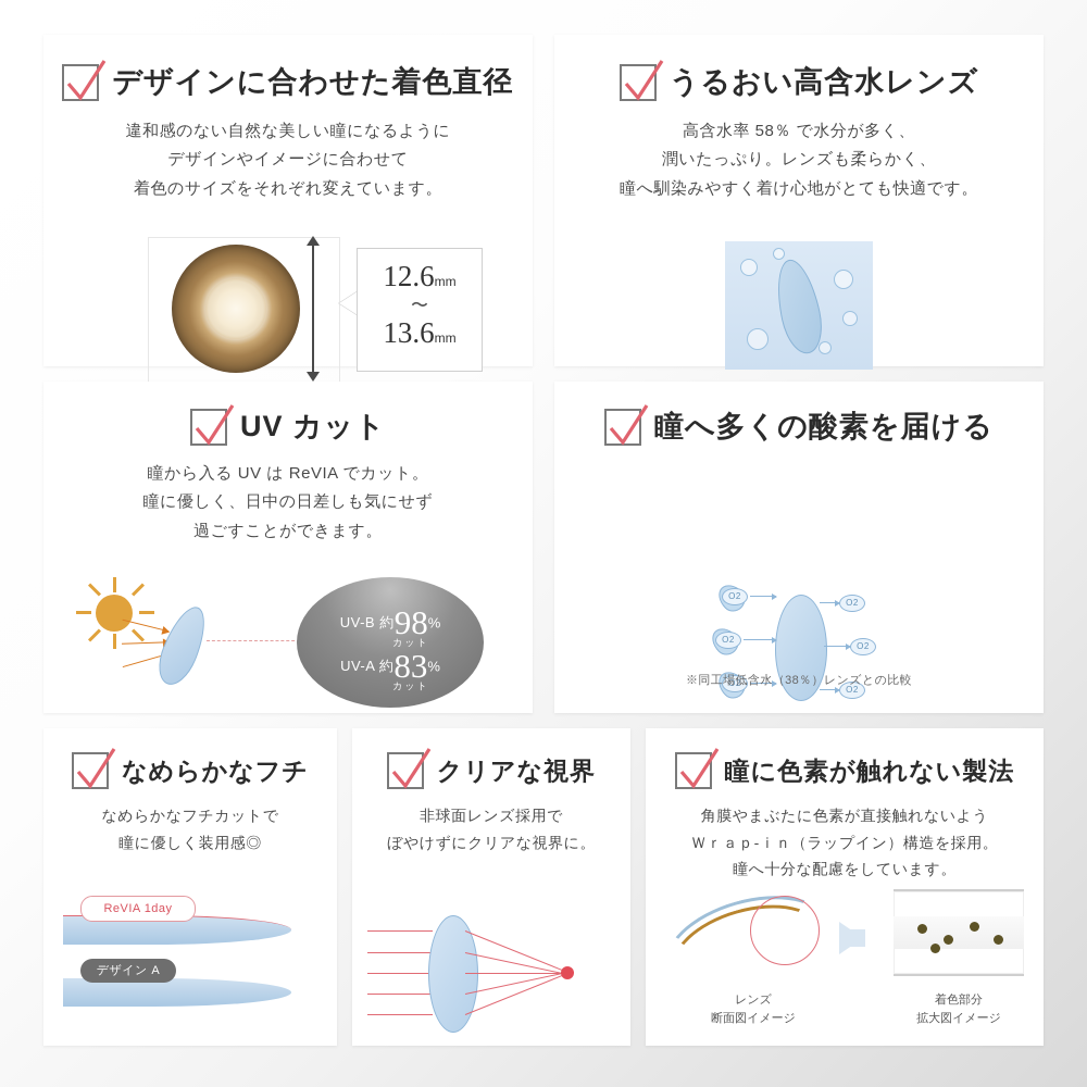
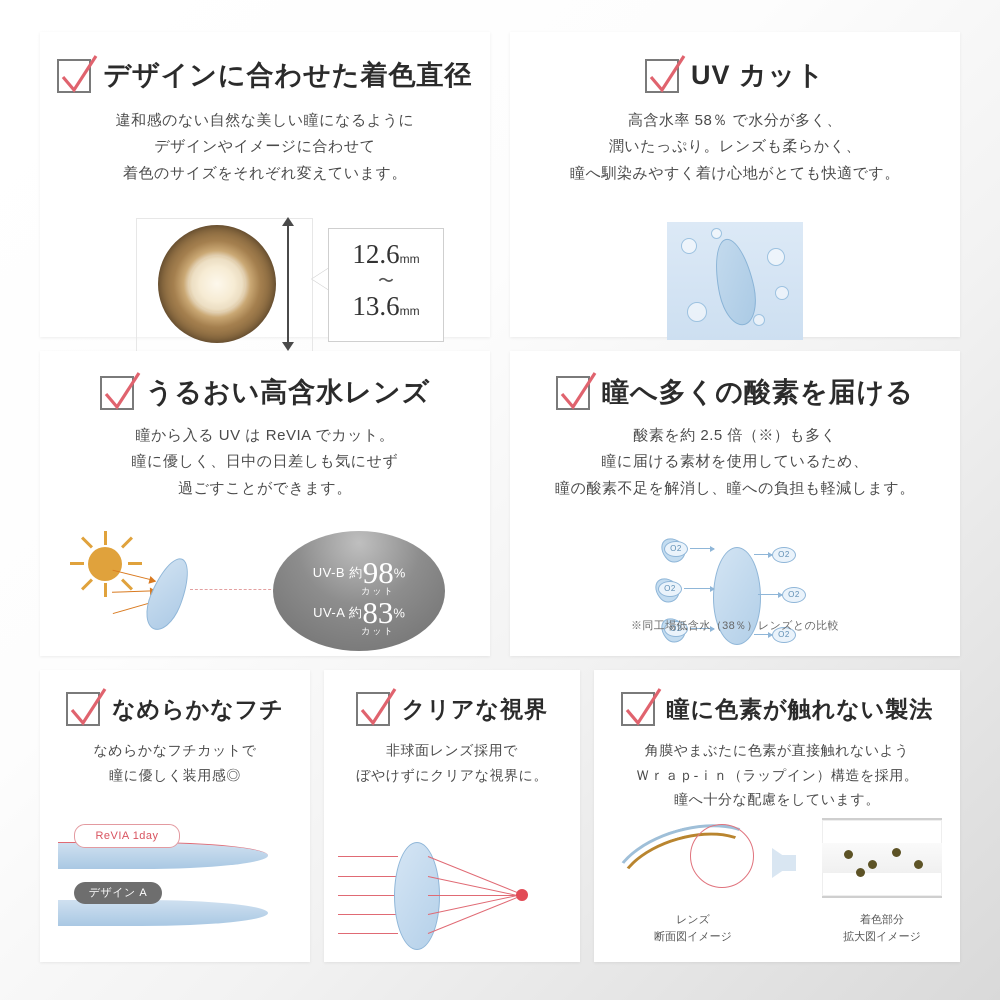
  デザインに合わせた着色直径
  違和感のない自然な美しい瞳になるように
  デザインやイメージに合わせて
  着色のサイズをそれぞれ変えています。
  12.6mm
  〜
  13.6mm
- うるおい高含水レンズ
+ UV カット
  高含水率 58％ で水分が多く、
  潤いたっぷり。レンズも柔らかく、
  瞳へ馴染みやすく着け心地がとても快適です。
- UV カット
+ うるおい高含水レンズ
  瞳から入る UV は ReVIA でカット。
  瞳に優しく、日中の日差しも気にせず
  過ごすことができます。
  UV-B 約98%
  カット
  UV-A 約83%
  カット
  瞳へ多くの酸素を届ける
+ 酸素を約 2.5 倍（※）も多く
+ 瞳に届ける素材を使用しているため、
+ 瞳の酸素不足を解消し、瞳への負担も軽減します。
  O2
  O2
  O2
  O2
  O2
  O2
  ※同工場低含水（38％）レンズとの比較
  なめらかなフチ
  なめらかなフチカットで
  瞳に優しく装用感◎
  ReVIA 1day
  デザイン A
  クリアな視界
  非球面レンズ採用で
  ぼやけずにクリアな視界に。
  瞳に色素が触れない製法
  角膜やまぶたに色素が直接触れないよう
  Ｗｒａｐ-ｉｎ（ラップイン）構造を採用。
  瞳へ十分な配慮をしています。
  レンズ
  断面図イメージ
  着色部分
  拡大図イメージ
